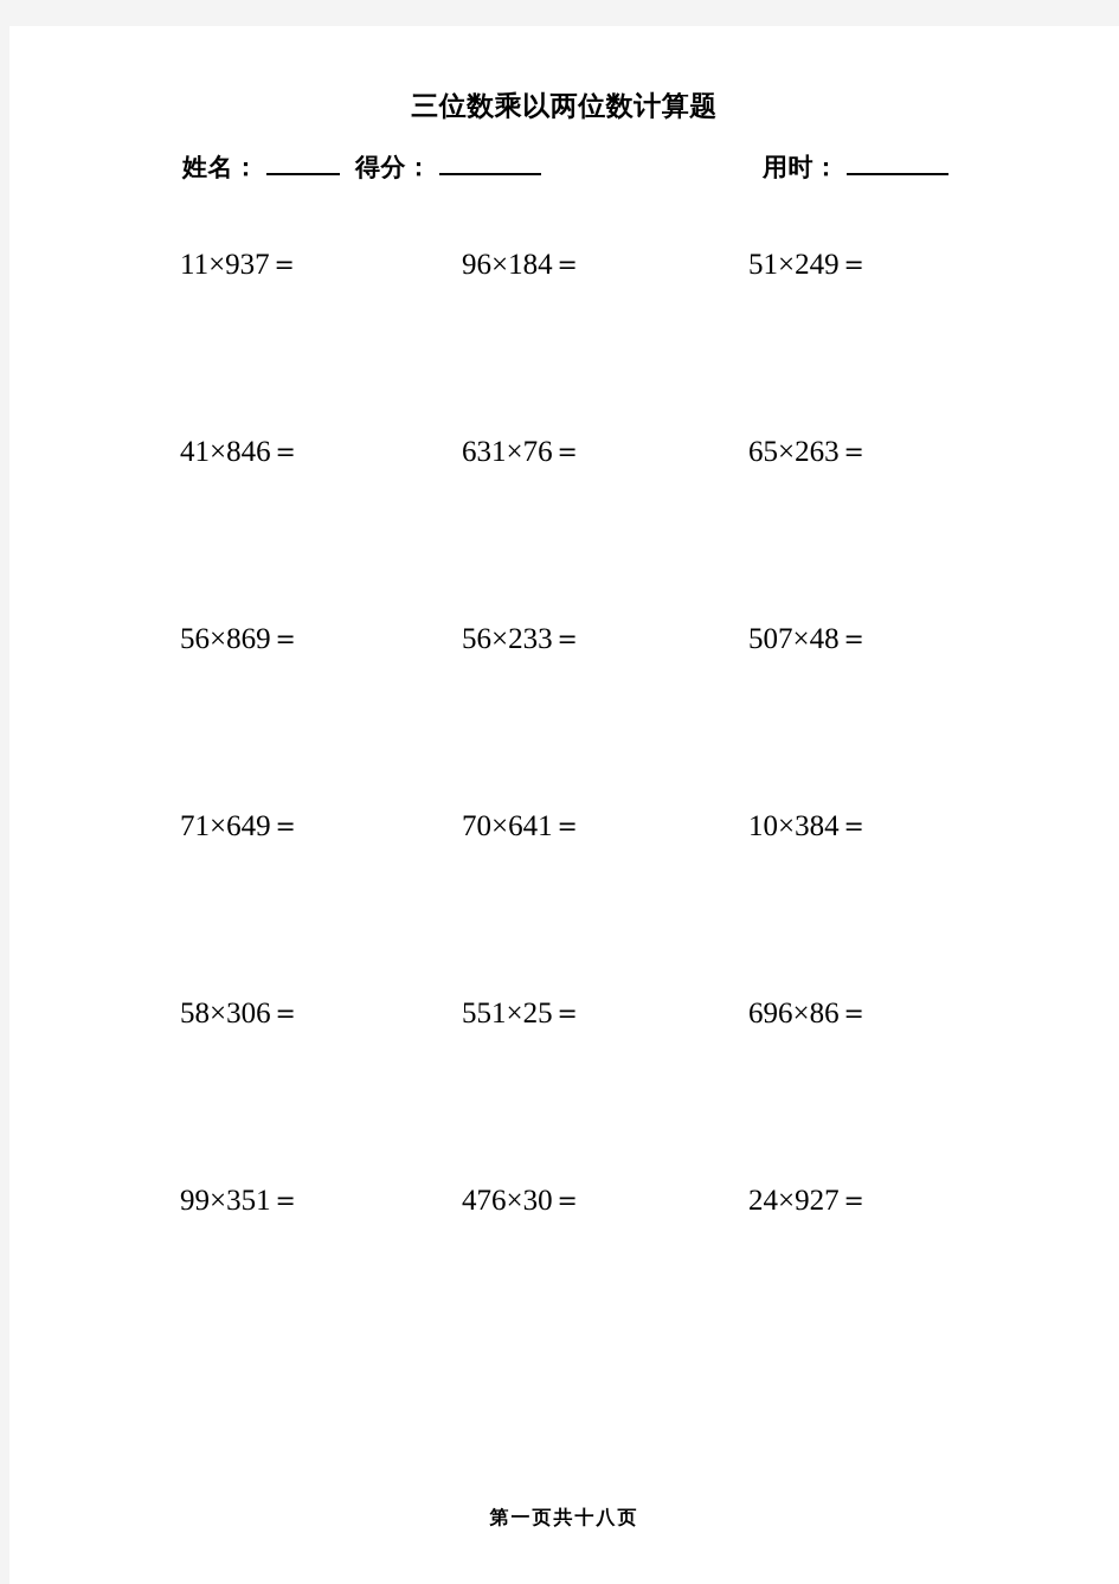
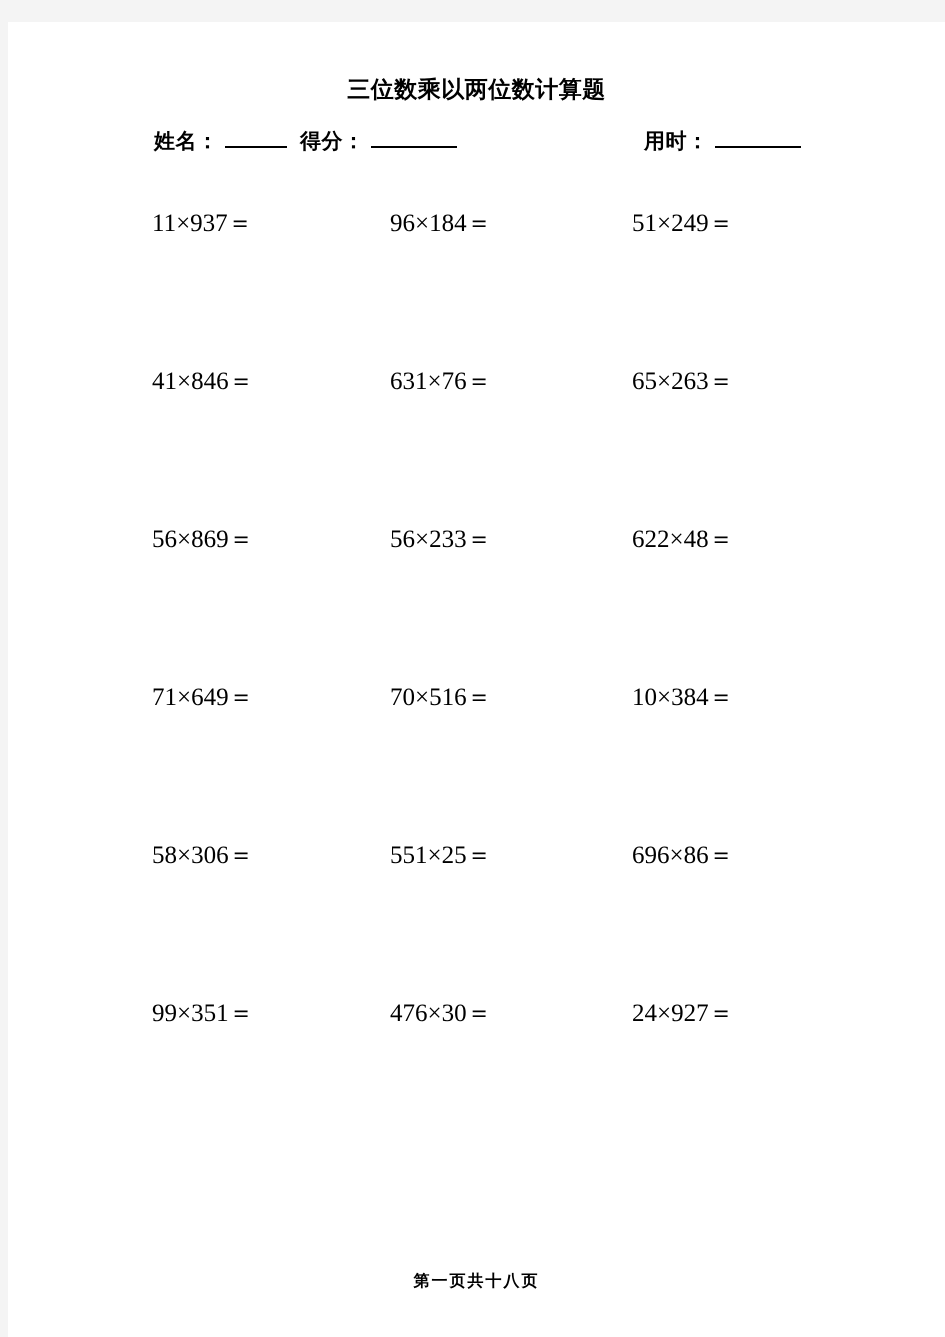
  三位数乘以两位数计算题
  姓名：
  得分：
  用时：
  11×937＝
  96×184＝
  51×249＝
  41×846＝
  631×76＝
  65×263＝
  56×869＝
  56×233＝
- 507×48＝
+ 622×48＝
  71×649＝
- 70×641＝
+ 70×516＝
  10×384＝
  58×306＝
  551×25＝
  696×86＝
  99×351＝
  476×30＝
  24×927＝
  第一页共十八页
